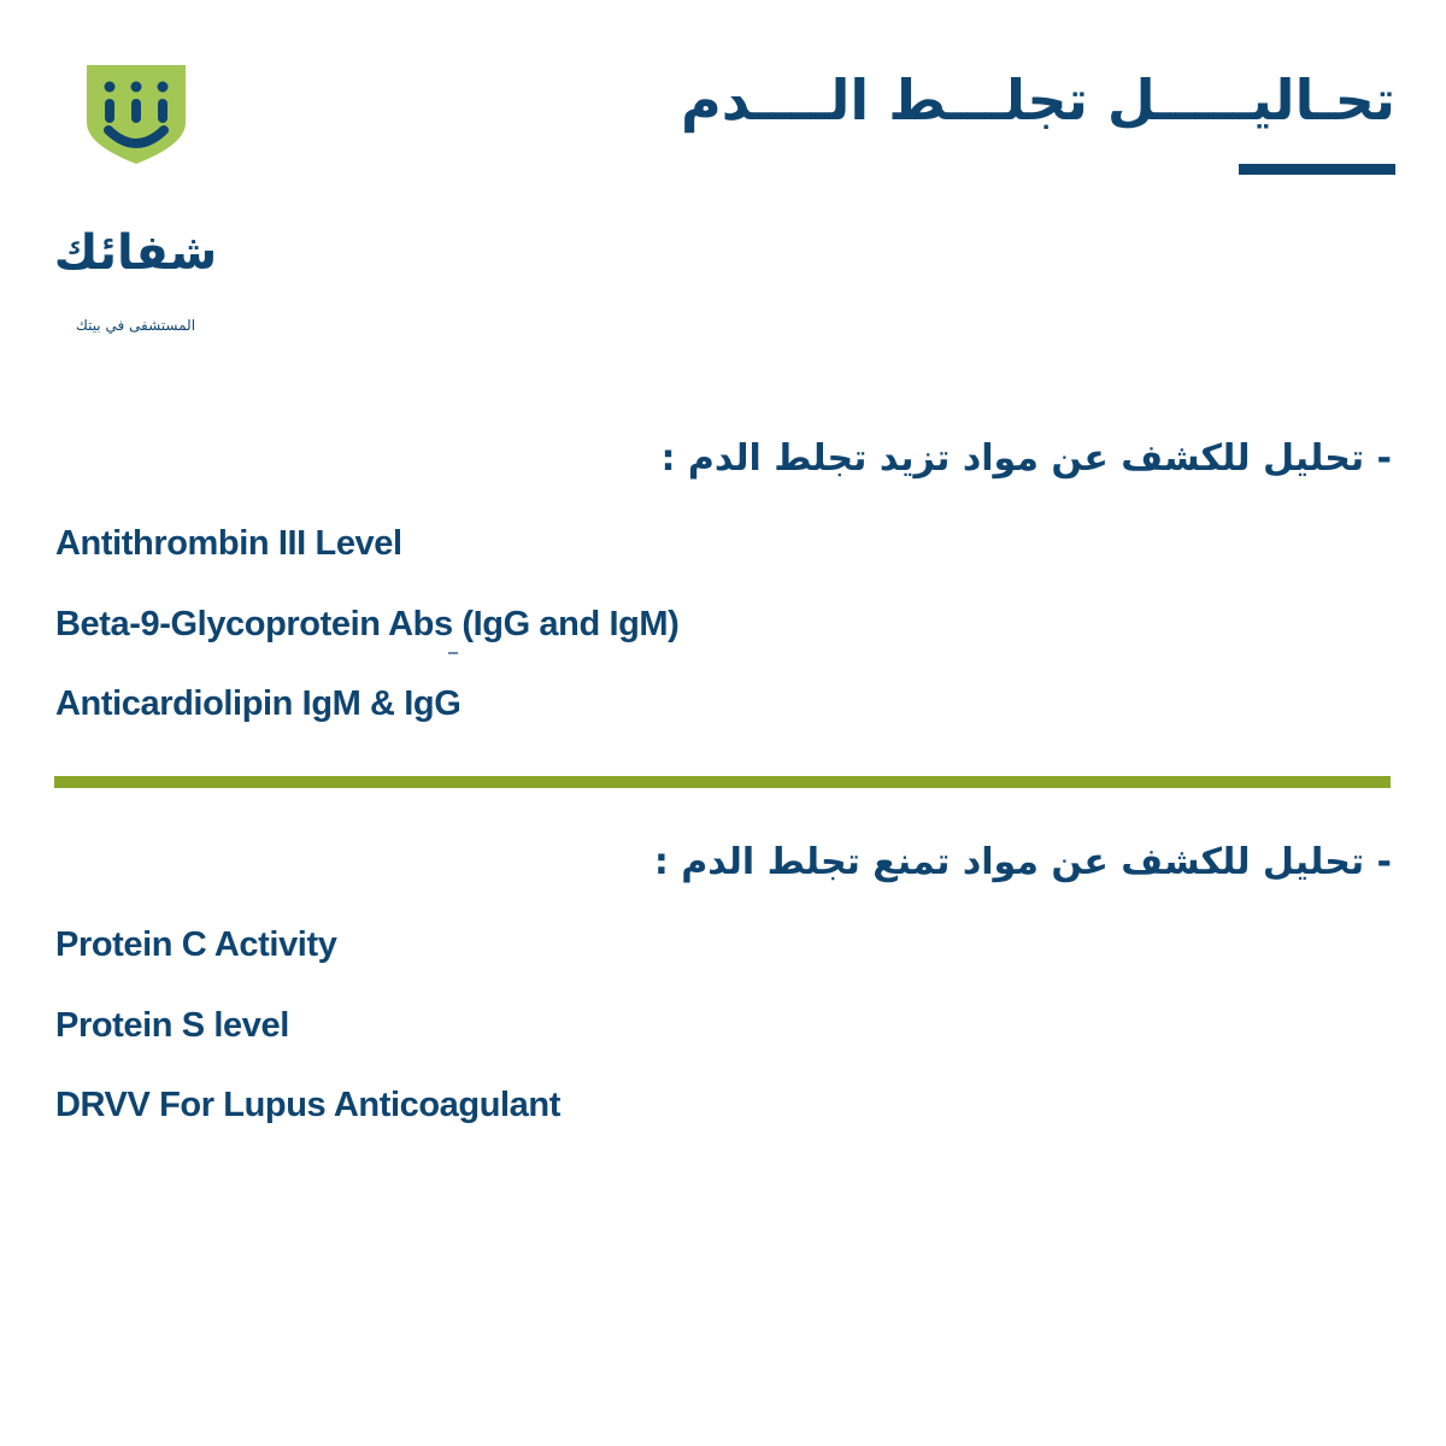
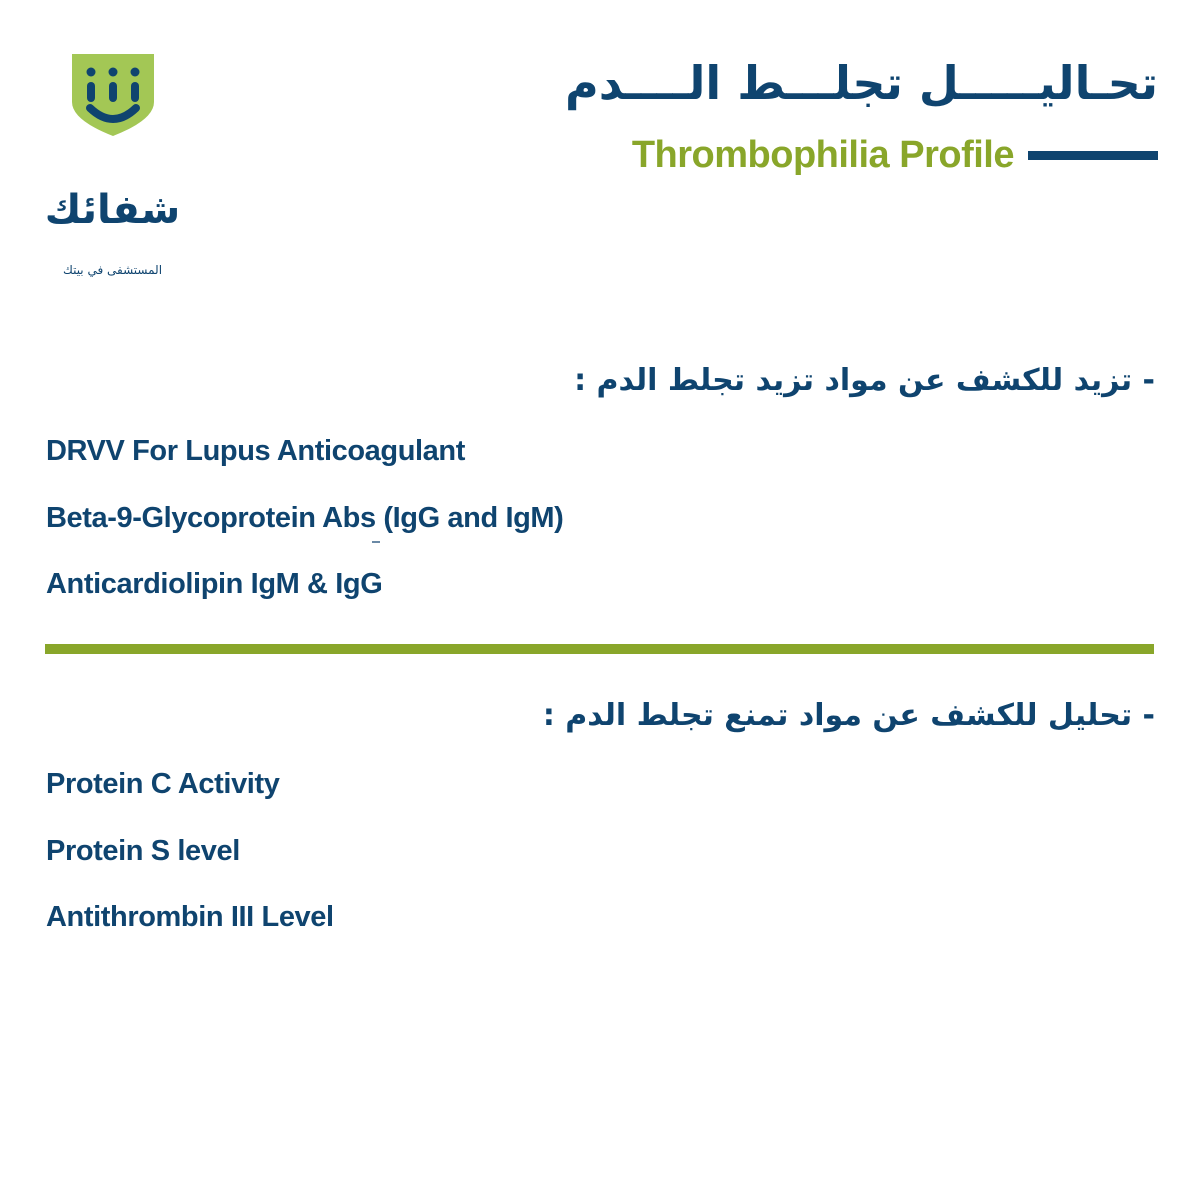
  شفائك
  المستشفى في بيتك
  تحـاليـــــل تجلـــط الــــدم
+ Thrombophilia Profile
- - تحليل للكشف عن مواد تزيد تجلط الدم :
+ - تزيد للكشف عن مواد تزيد تجلط الدم :
- Antithrombin III Level
+ DRVV For Lupus Anticoagulant
  Beta-9-Glycoprotein Abs (IgG and IgM)
  Anticardiolipin IgM & IgG
  - تحليل للكشف عن مواد تمنع تجلط الدم :
  Protein C Activity
  Protein S level
- DRVV For Lupus Anticoagulant
+ Antithrombin III Level
